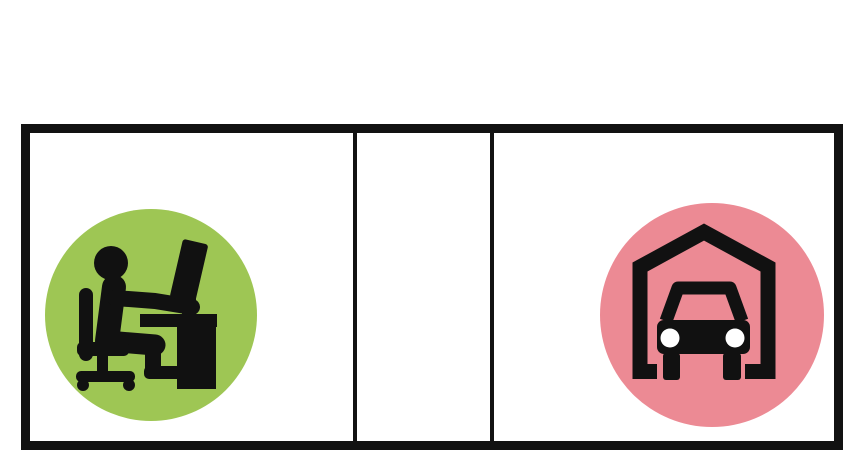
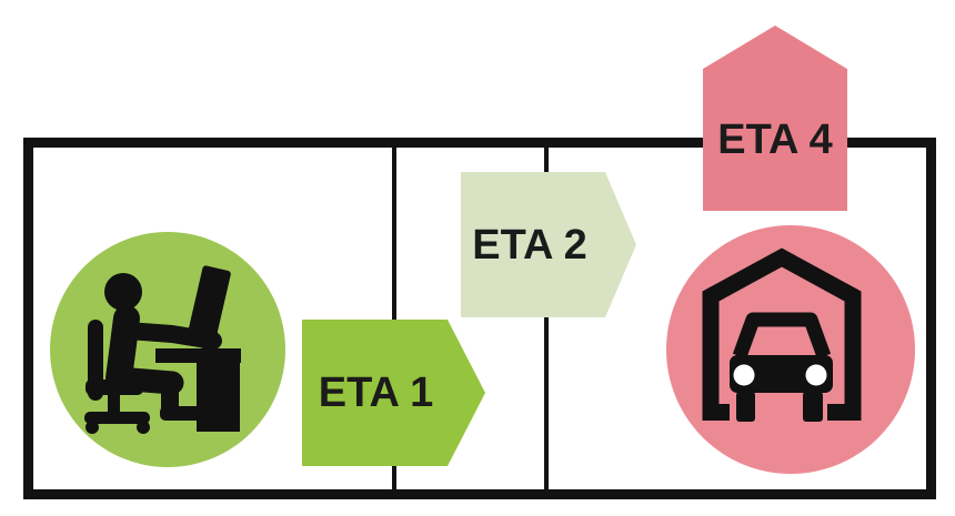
+ ETA 4
+ ETA 1
+ ETA 2
